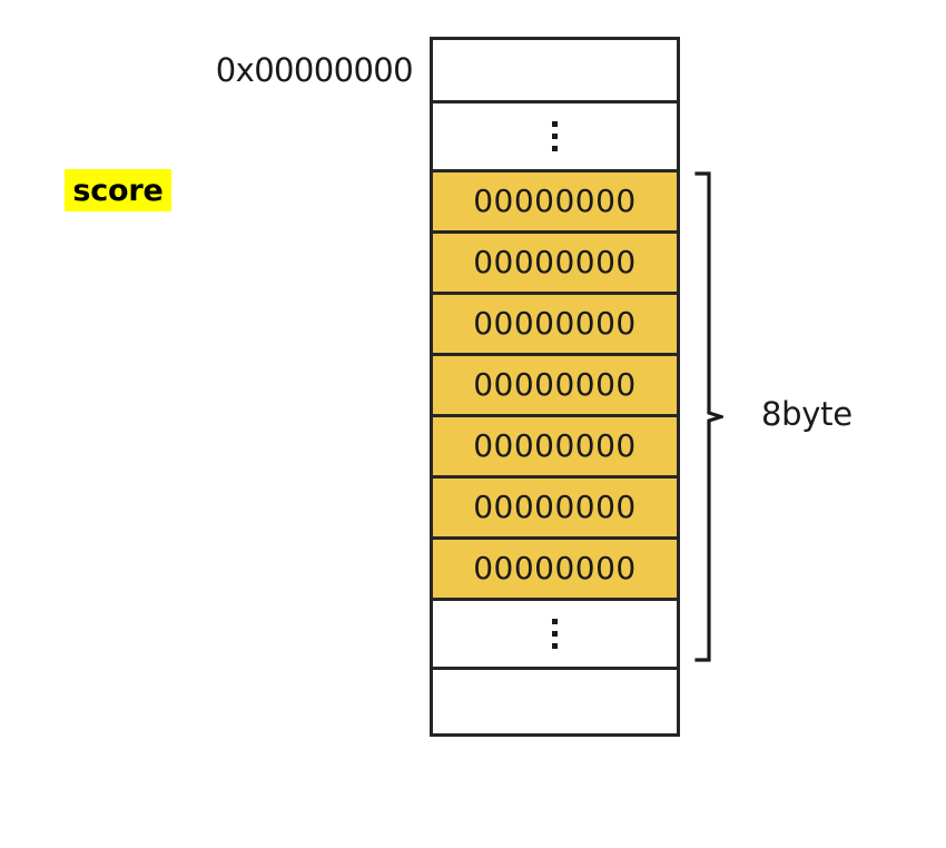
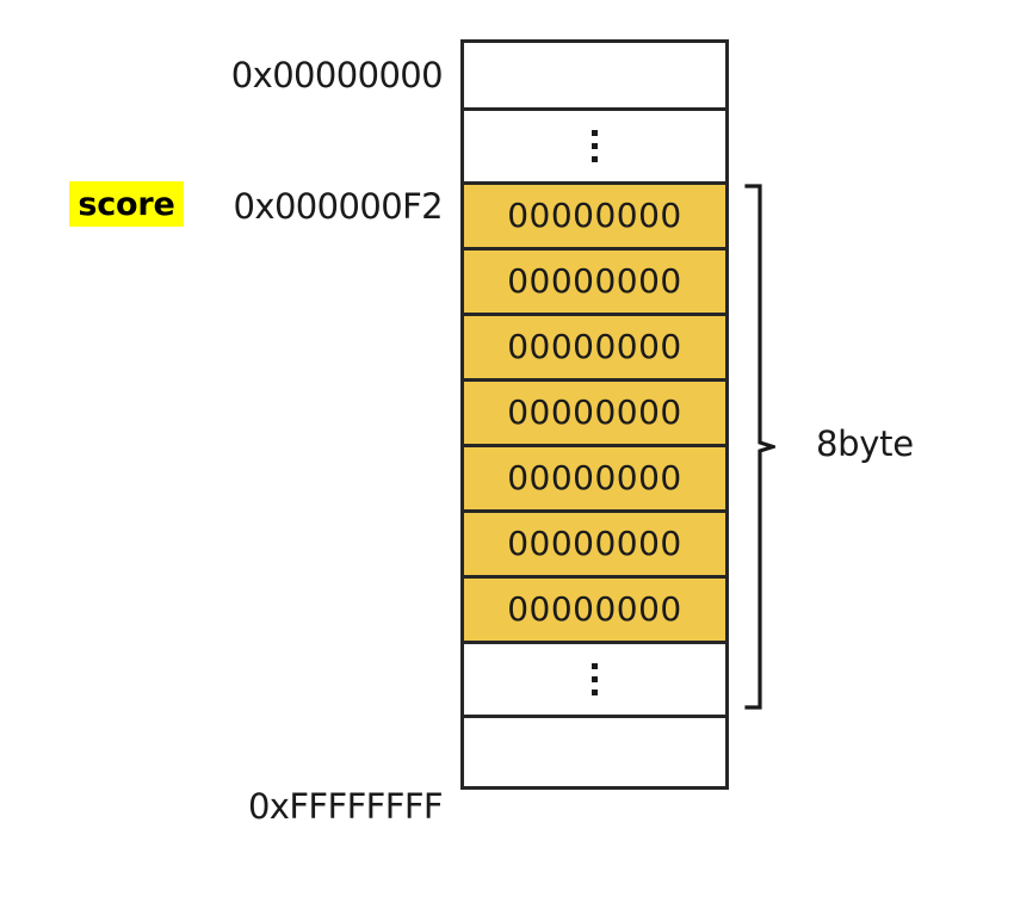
  score
  0x00000000
+ 0x000000F2
+ 0xFFFFFFFF
  00000000
  00000000
  00000000
  00000000
  00000000
  00000000
  00000000
  8byte
